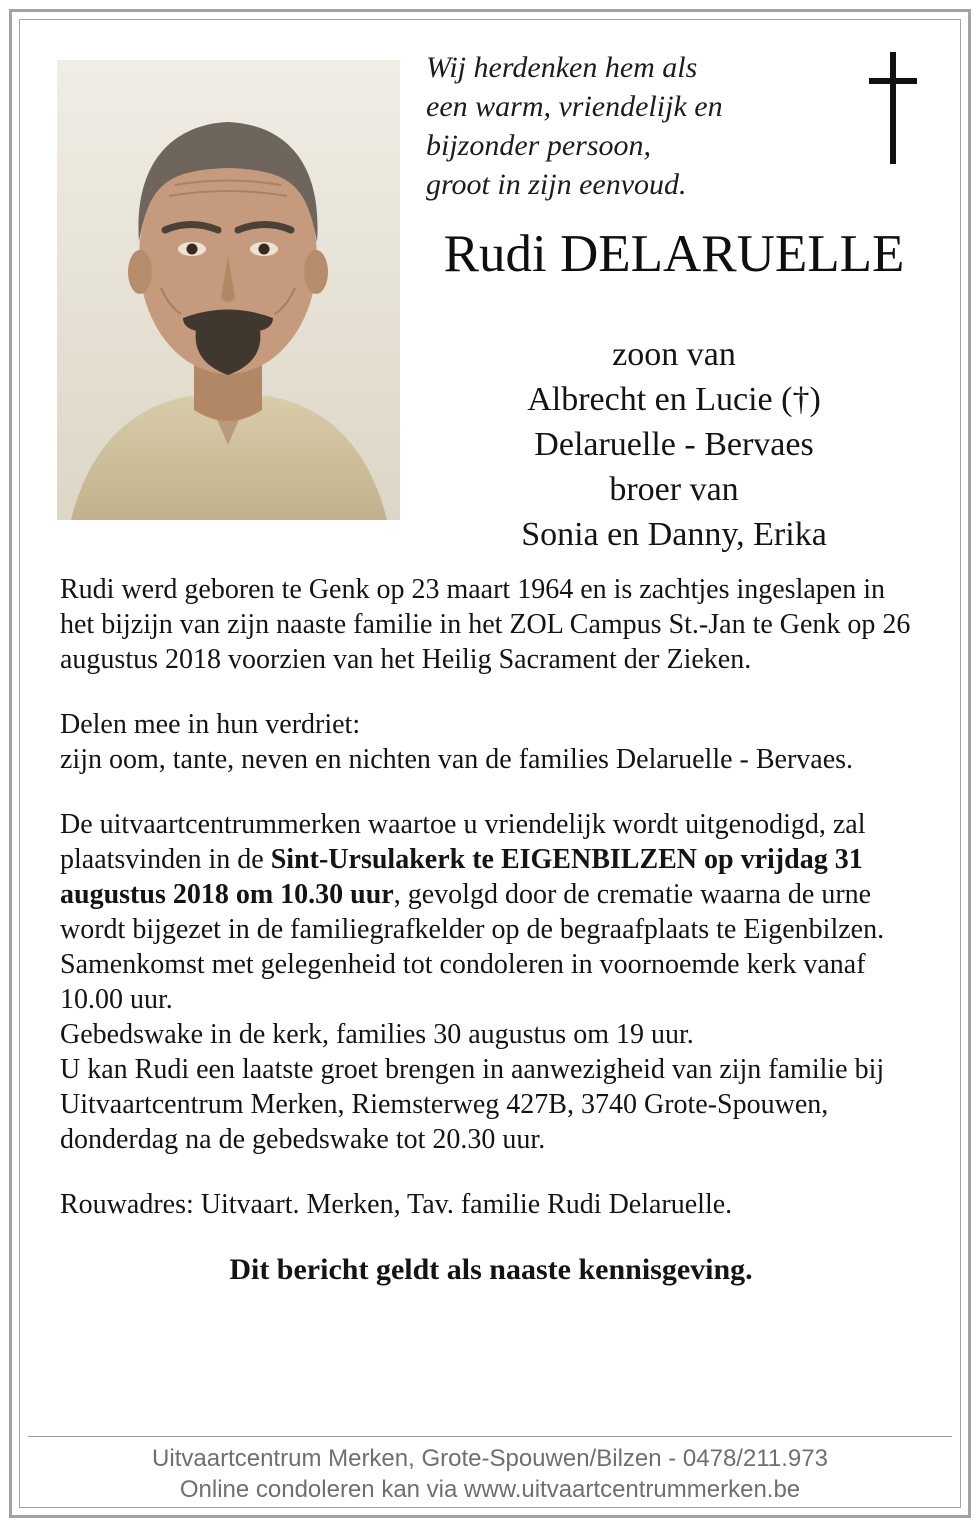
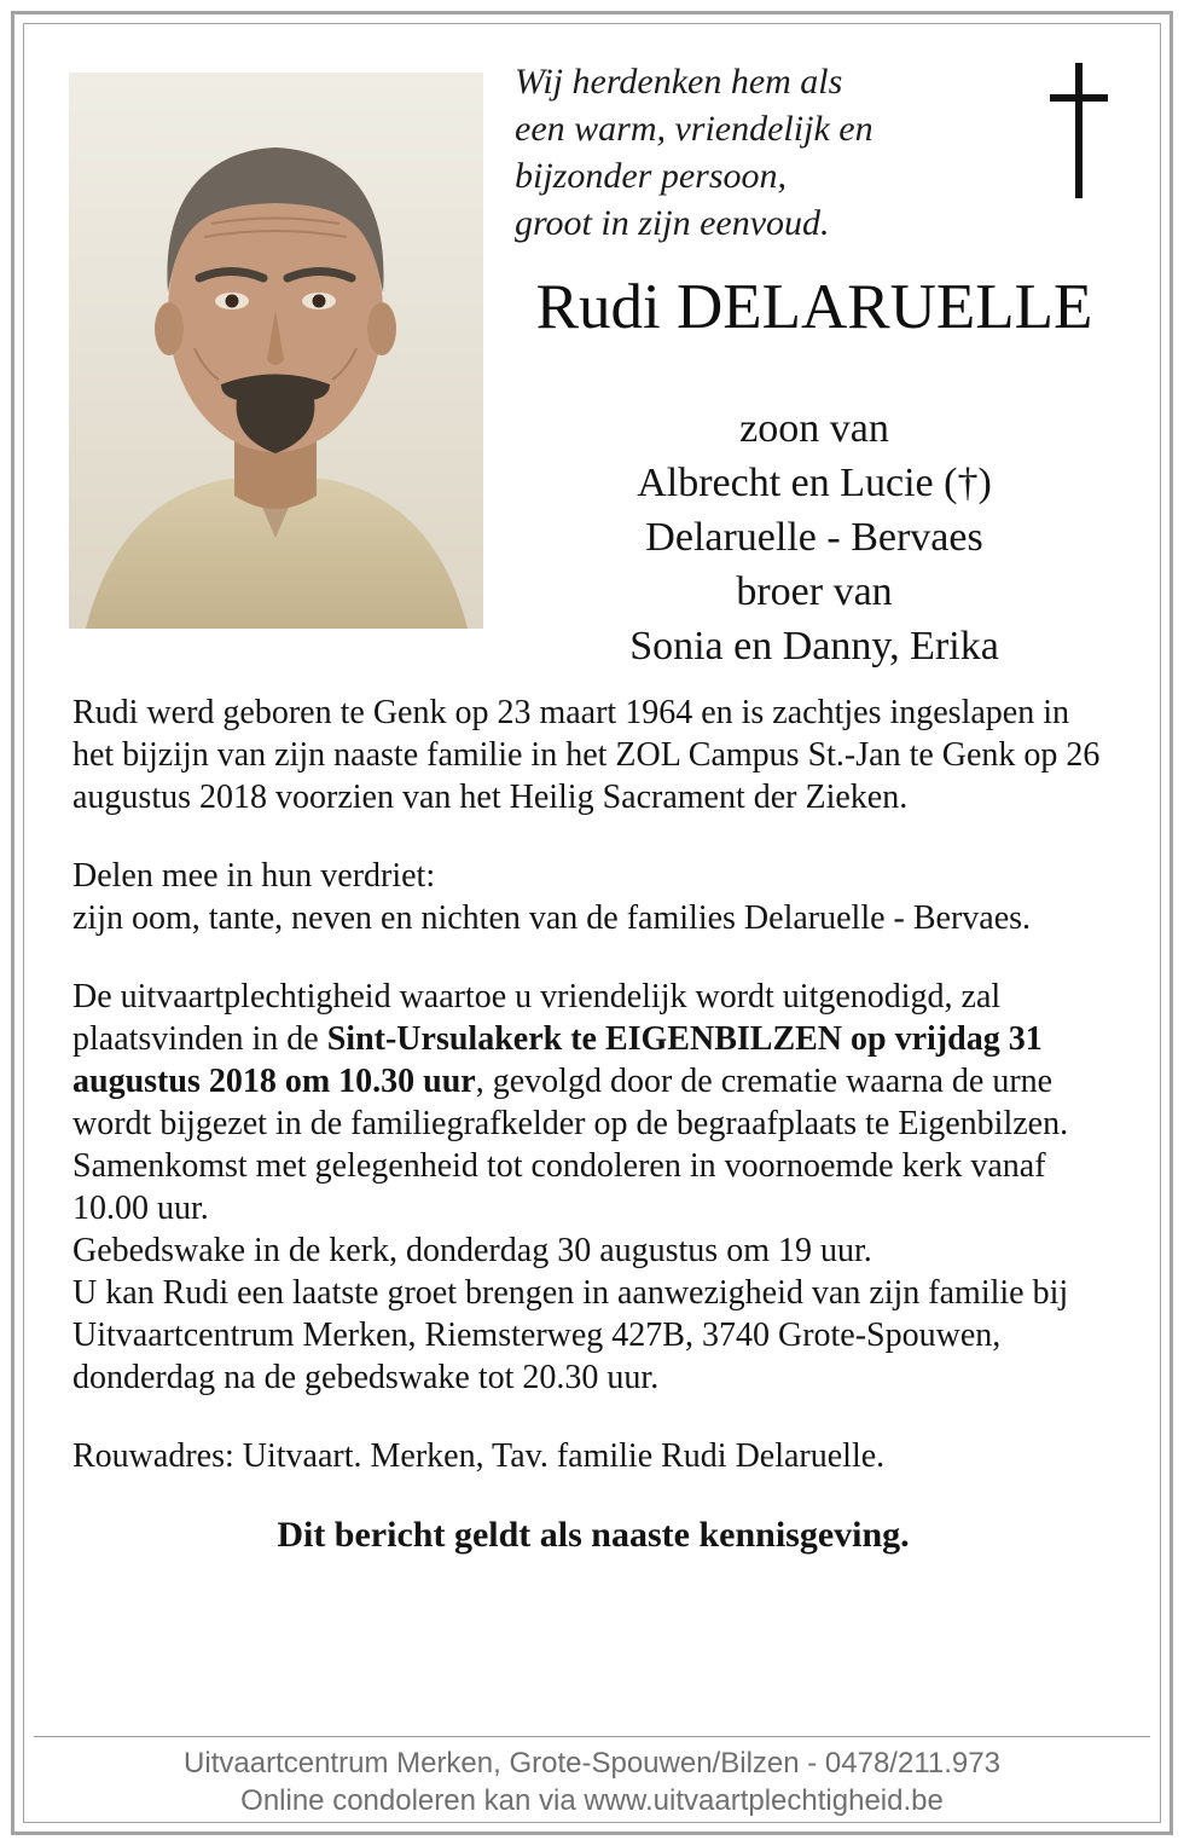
  Wij herdenken hem als
  een warm, vriendelijk en
  bijzonder persoon,
  groot in zijn eenvoud.
  Rudi DELARUELLE
  zoon van
  Albrecht en Lucie (†)
  Delaruelle - Bervaes
  broer van
  Sonia en Danny, Erika
  Rudi werd geboren te Genk op 23 maart 1964 en is zachtjes ingeslapen in het bijzijn van zijn naaste familie in het ZOL Campus St.-Jan te Genk op 26 augustus 2018 voorzien van het Heilig Sacrament der Zieken.
  Delen mee in hun verdriet:
  zijn oom, tante, neven en nichten van de families Delaruelle - Bervaes.
- De uitvaartcentrummerken waartoe u vriendelijk wordt uitgenodigd, zal plaatsvinden in de Sint-Ursulakerk te EIGENBILZEN op vrijdag 31 augustus 2018 om 10.30 uur, gevolgd door de crematie waarna de urne wordt bijgezet in de familiegrafkelder op de begraafplaats te Eigenbilzen. Samenkomst met gelegenheid tot condoleren in voornoemde kerk vanaf 10.00 uur.
+ De uitvaartplechtigheid waartoe u vriendelijk wordt uitgenodigd, zal plaatsvinden in de Sint-Ursulakerk te EIGENBILZEN op vrijdag 31 augustus 2018 om 10.30 uur, gevolgd door de crematie waarna de urne wordt bijgezet in de familiegrafkelder op de begraafplaats te Eigenbilzen. Samenkomst met gelegenheid tot condoleren in voornoemde kerk vanaf 10.00 uur.
- Gebedswake in de kerk, families 30 augustus om 19 uur.
+ Gebedswake in de kerk, donderdag 30 augustus om 19 uur.
  U kan Rudi een laatste groet brengen in aanwezigheid van zijn familie bij Uitvaartcentrum Merken, Riemsterweg 427B, 3740 Grote-Spouwen, donderdag na de gebedswake tot 20.30 uur.
  Rouwadres: Uitvaart. Merken, Tav. familie Rudi Delaruelle.
  Dit bericht geldt als naaste kennisgeving.
  Uitvaartcentrum Merken, Grote-Spouwen/Bilzen - 0478/211.973
- Online condoleren kan via www.uitvaartcentrummerken.be
+ Online condoleren kan via www.uitvaartplechtigheid.be
